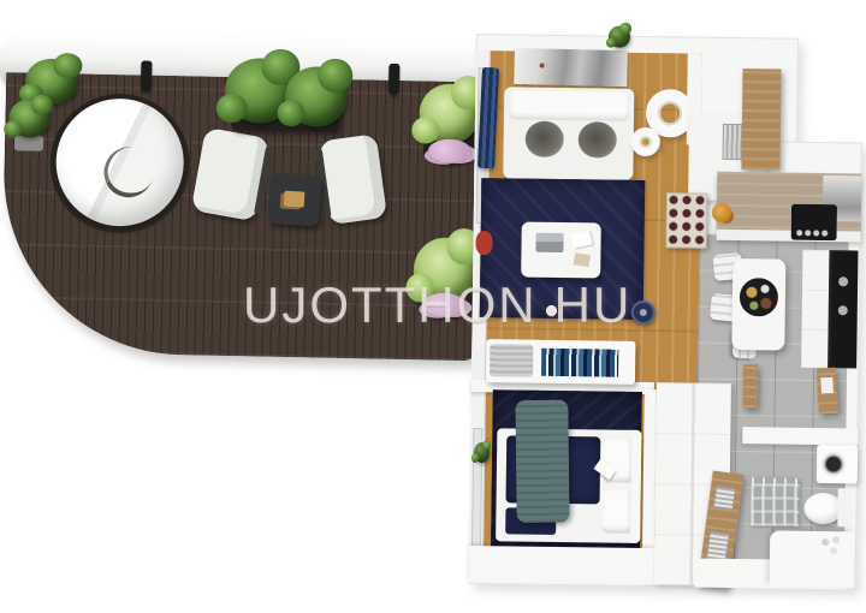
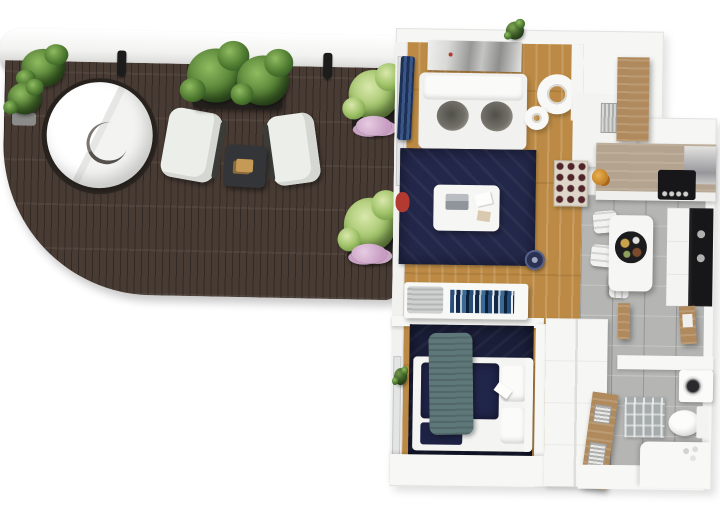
- UJOTTHON
- HU
